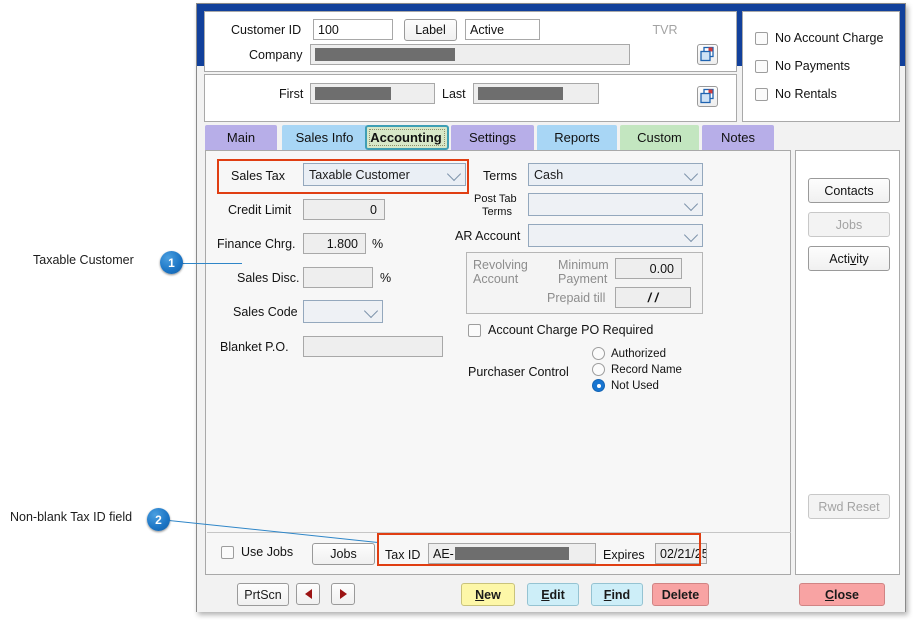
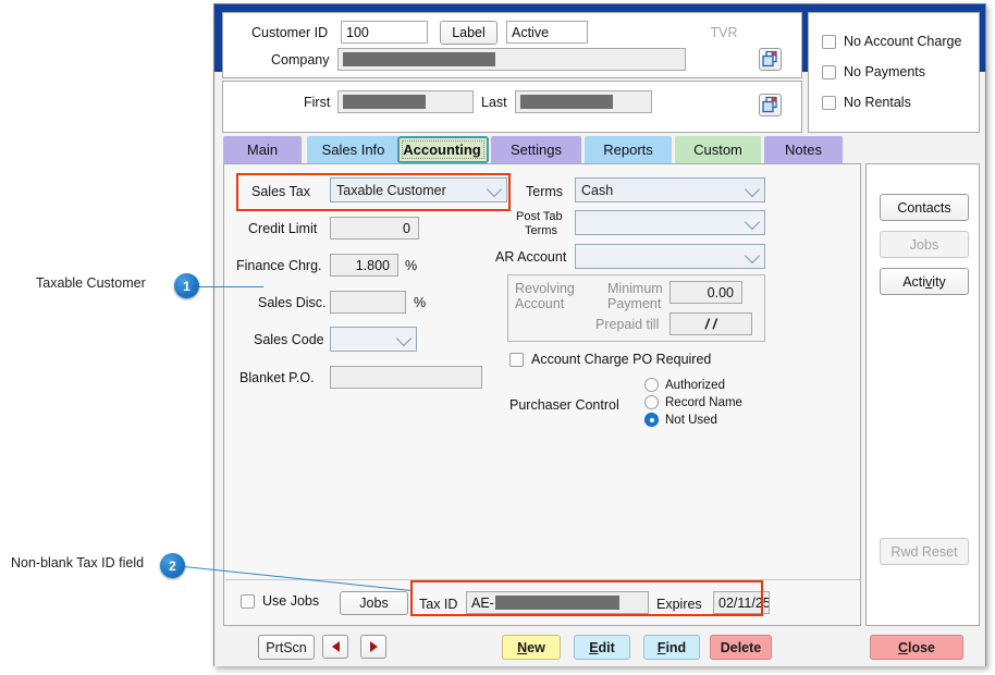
  Taxable Customer
  1
  Non-blank Tax ID field
  2
  Customer ID
  100
  Label
  Active
  TVR
  Company
  First
  Last
  No Account Charge
  No Payments
  No Rentals
  Main
  Sales Info
  Accounting
  Settings
  Reports
  Custom
  Notes
  Sales Tax
  Taxable Customer
  Credit Limit
  0
  Finance Chrg.
  1.800
  %
  Sales Disc.
  %
  Sales Code
  Blanket P.O.
  Terms
  Cash
  Post Tab
  Terms
  AR Account
  Revolving
  Account
  Minimum
  Payment
  0.00
  Prepaid till
  / /
  Account Charge PO Required
  Purchaser Control
  Authorized
  Record Name
  Not Used
  Use Jobs
  Jobs
  Tax ID
  AE-
  Expires
- 02/21/25
+ 02/11/25
  Contacts
  Jobs
  Activity
  Rwd Reset
  PrtScn
  New
  Edit
  Find
  Delete
  Close
